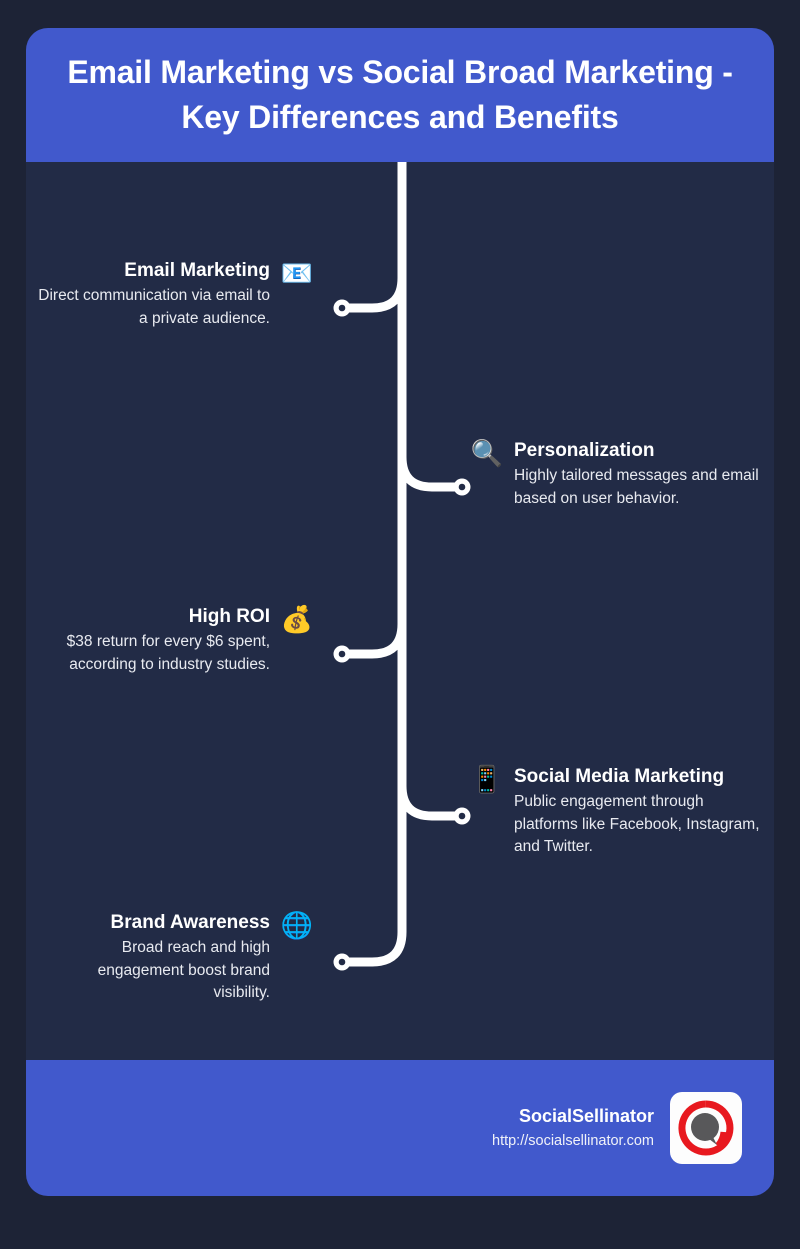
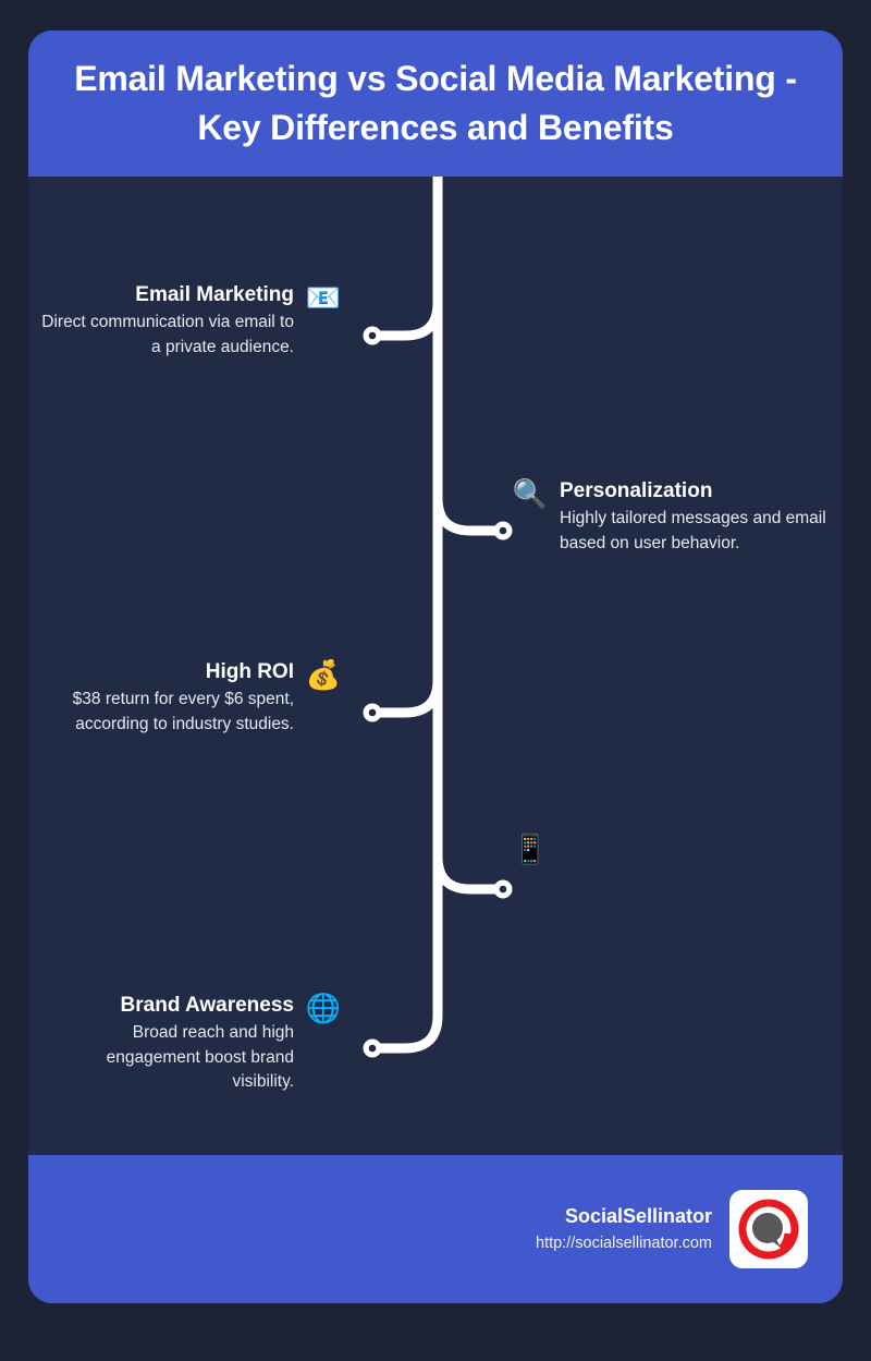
- Email Marketing vs Social Broad Marketing - Key Differences and Benefits
+ Email Marketing vs Social Media Marketing - Key Differences and Benefits
  Email Marketing
  Direct communication via email to a private audience.
  📧
  🔍
  Personalization
  Highly tailored messages and email based on user behavior.
  High ROI
  $38 return for every $6 spent, according to industry studies.
  💰
  📱
- Social Media Marketing
- Public engagement through platforms like Facebook, Instagram, and Twitter.
  Brand Awareness
  Broad reach and high engagement boost brand visibility.
  🌐
  SocialSellinator
  http://socialsellinator.com
